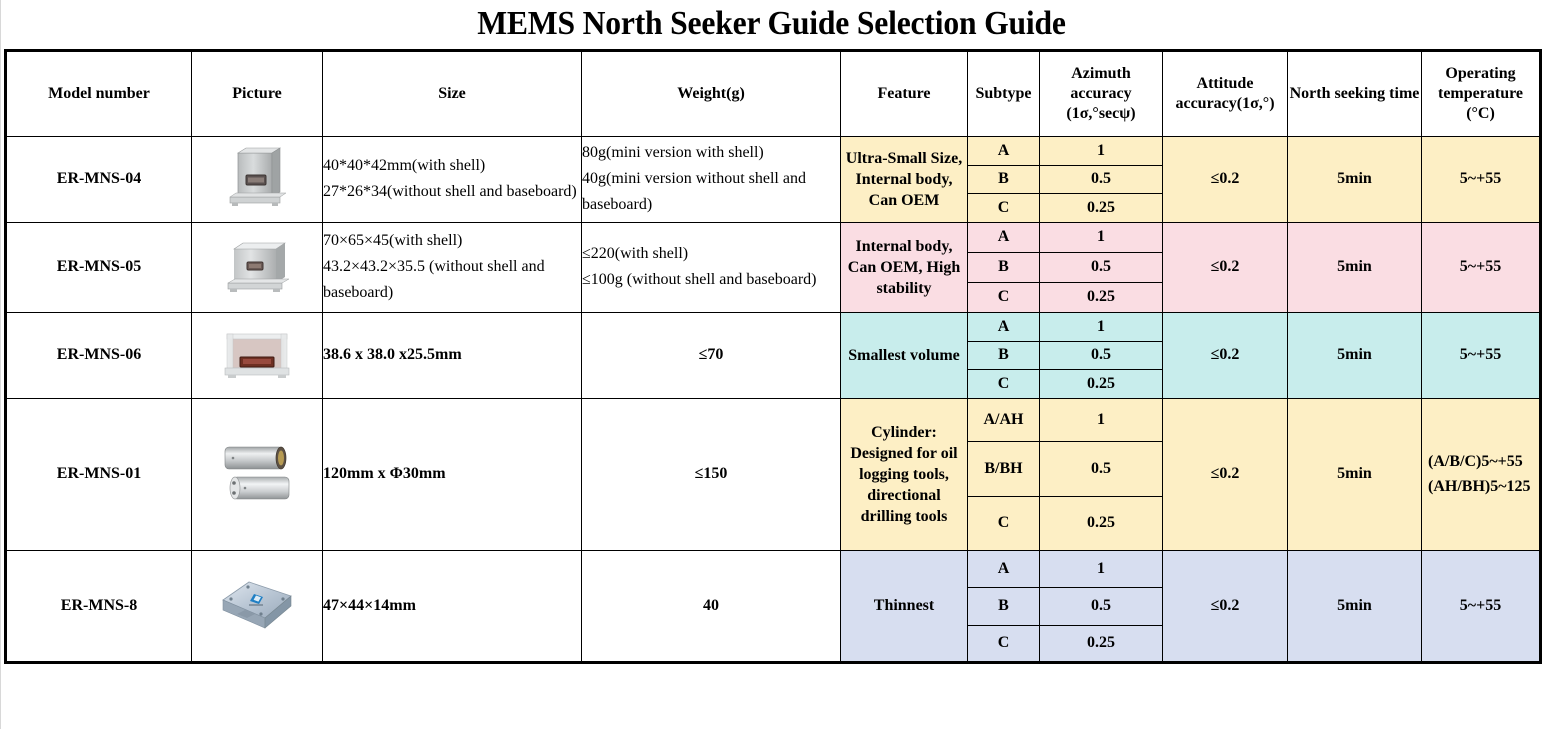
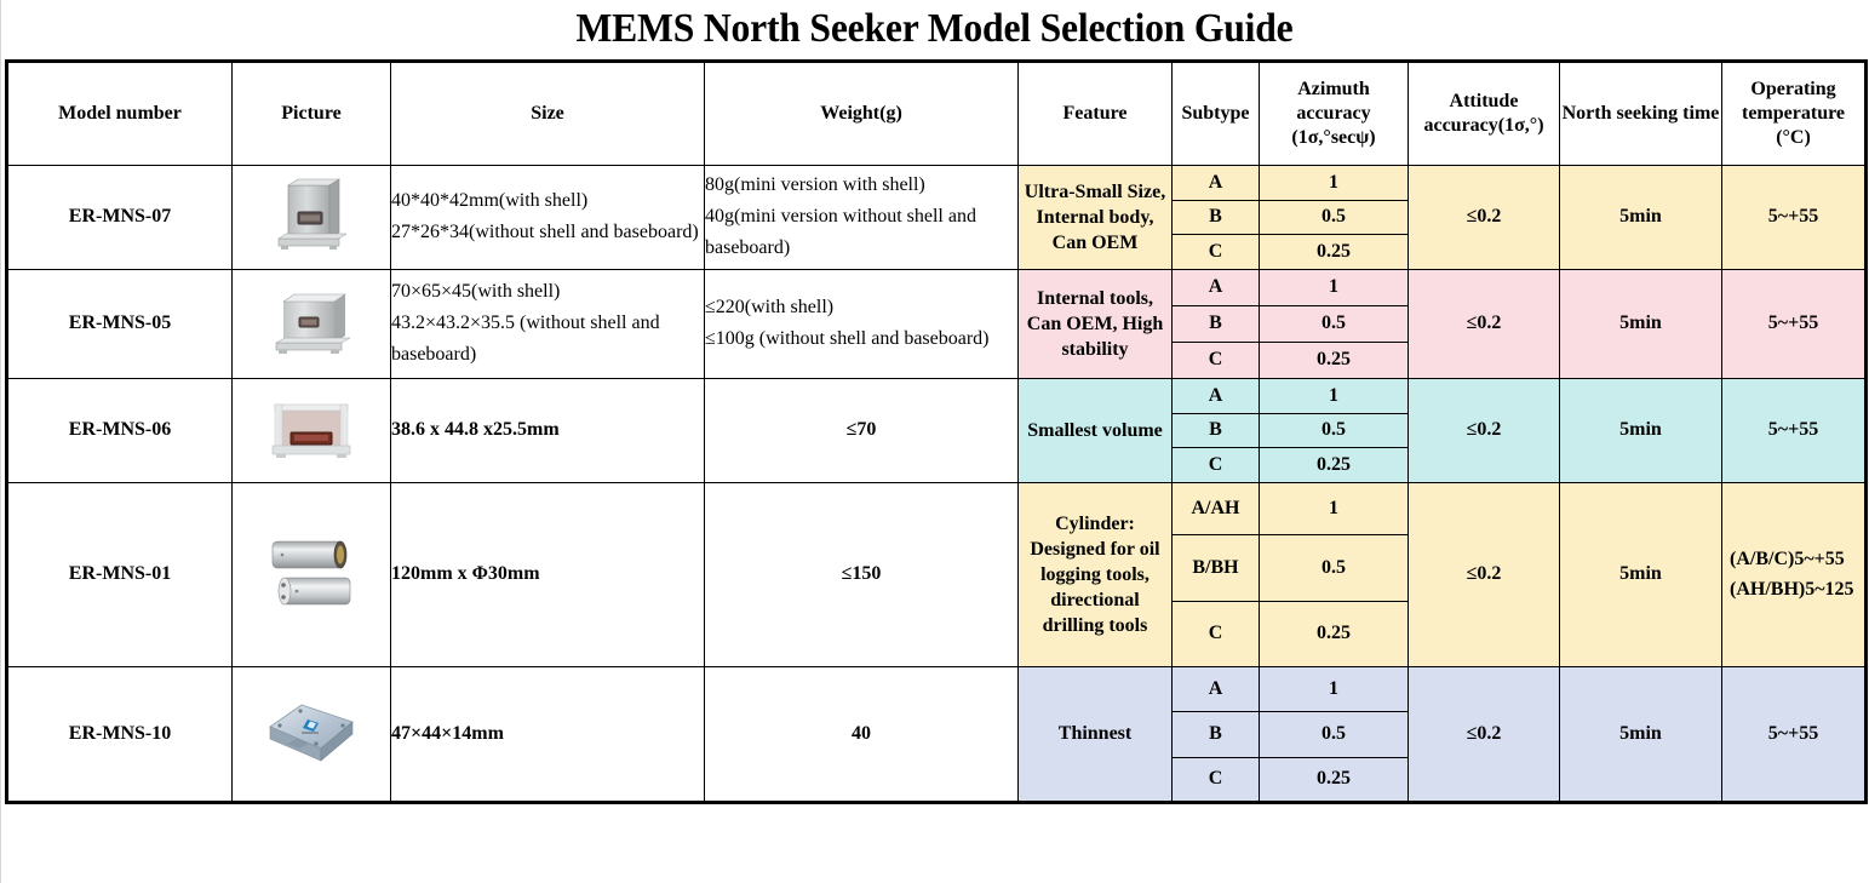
- MEMS North Seeker Guide Selection Guide
+ MEMS North Seeker Model Selection Guide
  Model number	Picture	Size	Weight(g)	Feature	Subtype	Azimuth accuracy (1σ,°secψ)	Attitude accuracy(1σ,°)	North seeking time	Operating temperature (°C)
- ER-MNS-04		40*40*42mm(with shell)27*26*34(without shell and baseboard)	80g(mini version with shell)40g(mini version without shell and baseboard)	Ultra-Small Size, Internal body, Can OEM	A	1	≤0.2	5min	5~+55
+ ER-MNS-07		40*40*42mm(with shell)27*26*34(without shell and baseboard)	80g(mini version with shell)40g(mini version without shell and baseboard)	Ultra-Small Size, Internal body, Can OEM	A	1	≤0.2	5min	5~+55
  B	0.5
  C	0.25
- ER-MNS-05		70×65×45(with shell)43.2×43.2×35.5 (without shell and baseboard)	≤220(with shell)≤100g (without shell and baseboard)	Internal body, Can OEM, High stability	A	1	≤0.2	5min	5~+55
+ ER-MNS-05		70×65×45(with shell)43.2×43.2×35.5 (without shell and baseboard)	≤220(with shell)≤100g (without shell and baseboard)	Internal tools, Can OEM, High stability	A	1	≤0.2	5min	5~+55
  B	0.5
  C	0.25
- ER-MNS-06		38.6 x 38.0 x25.5mm	≤70	Smallest volume	A	1	≤0.2	5min	5~+55
+ ER-MNS-06		38.6 x 44.8 x25.5mm	≤70	Smallest volume	A	1	≤0.2	5min	5~+55
  B	0.5
  C	0.25
  ER-MNS-01		120mm x Φ30mm	≤150	Cylinder: Designed for oil logging tools, directional drilling tools	A/AH	1	≤0.2	5min	(A/B/C)5~+55 (AH/BH)5~125
  B/BH	0.5
  C	0.25
- ER-MNS-8		47×44×14mm	40	Thinnest	A	1	≤0.2	5min	5~+55
+ ER-MNS-10		47×44×14mm	40	Thinnest	A	1	≤0.2	5min	5~+55
  B	0.5
  C	0.25
